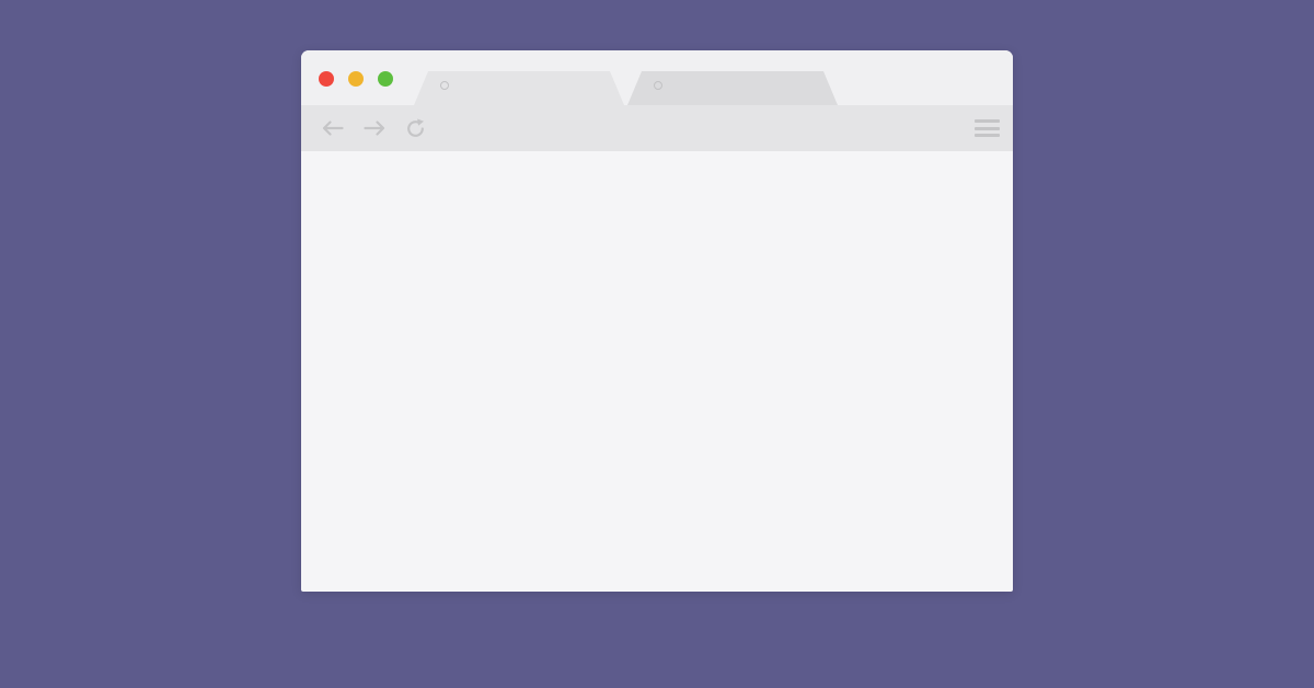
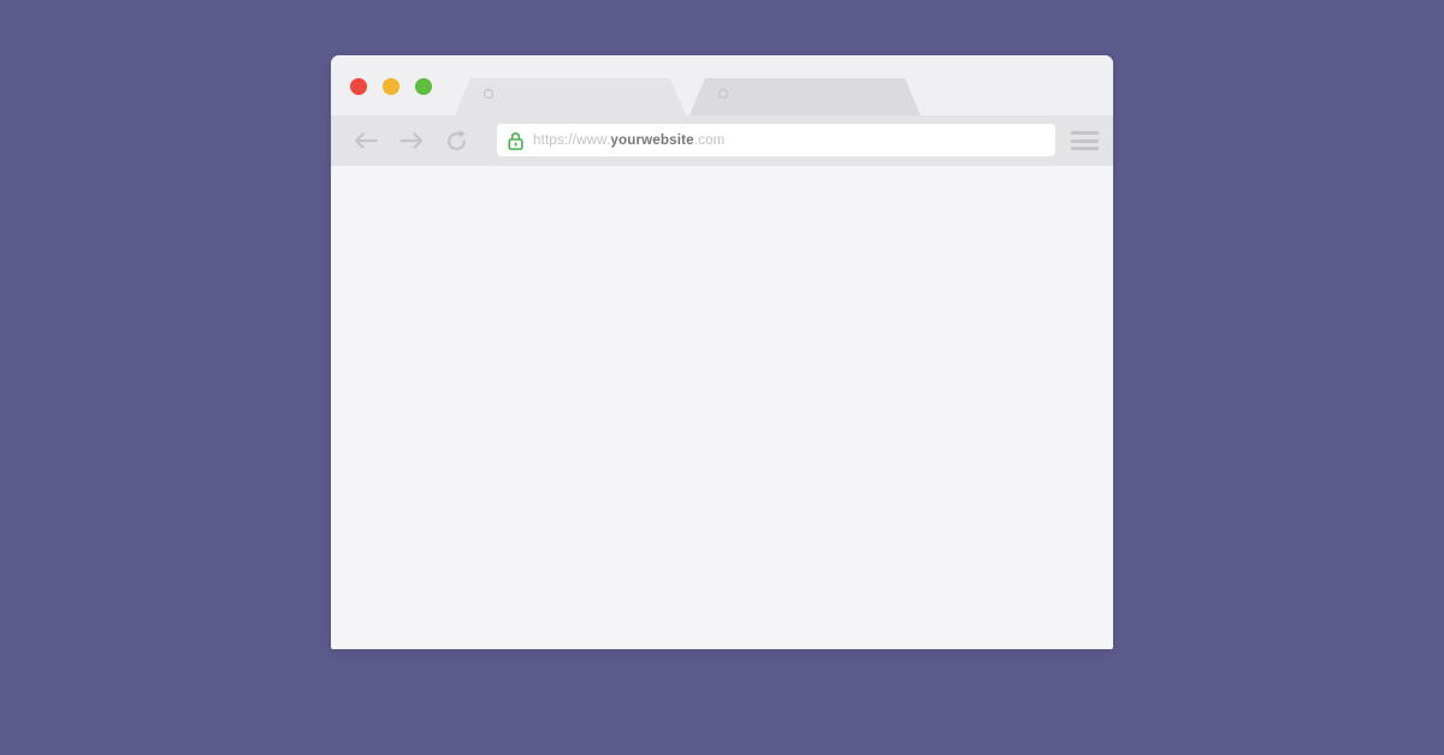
+ https://www.yourwebsite.com
